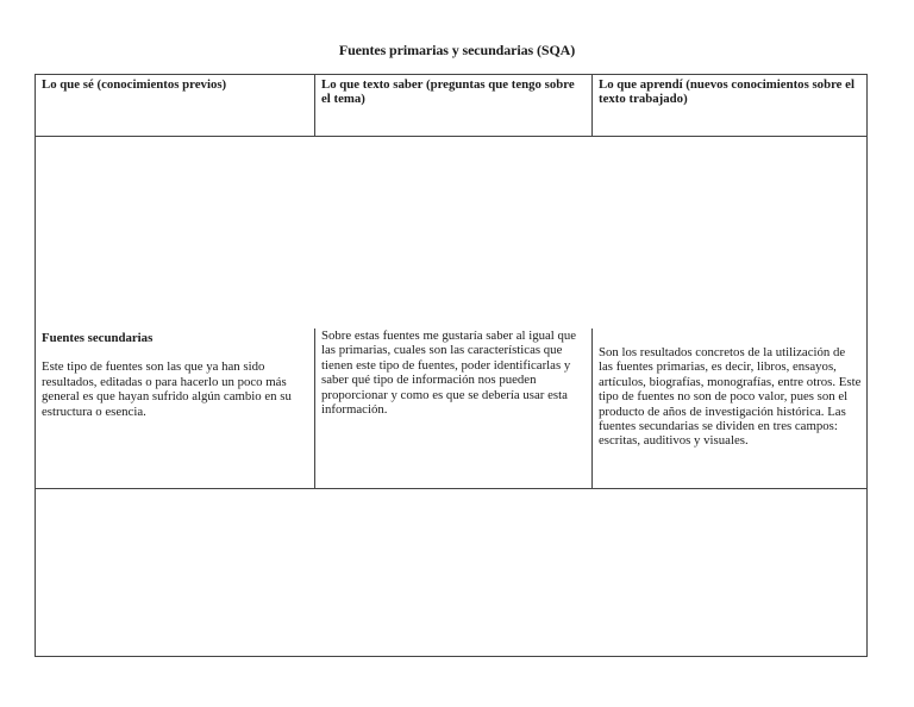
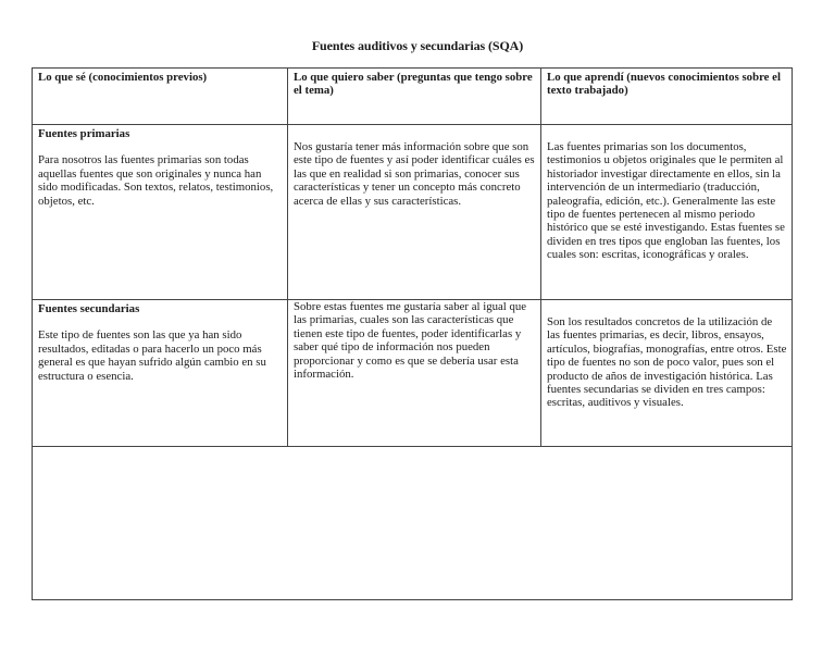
- Fuentes primarias y secundarias (SQA)
+ Fuentes auditivos y secundarias (SQA)
  Lo que sé (conocimientos previos)
- Lo que texto saber (preguntas que tengo sobre el tema)
+ Lo que quiero saber (preguntas que tengo sobre el tema)
  Lo que aprendí (nuevos conocimientos sobre el texto trabajado)
+ Fuentes primarias
+ Para nosotros las fuentes primarias son todas aquellas fuentes que son originales y nunca han sido modificadas. Son textos, relatos, testimonios, objetos, etc.
+ Nos gustaría tener más información sobre que son este tipo de fuentes y así poder identificar cuáles es las que en realidad si son primarias, conocer sus características y tener un concepto más concreto acerca de ellas y sus características.
+ Las fuentes primarias son los documentos, testimonios u objetos originales que le permiten al historiador investigar directamente en ellos, sin la intervención de un intermediario (traducción, paleografía, edición, etc.). Generalmente las este tipo de fuentes pertenecen al mismo periodo histórico que se esté investigando. Estas fuentes se dividen en tres tipos que engloban las fuentes, los cuales son: escritas, iconográficas y orales.
  Fuentes secundarias
  Este tipo de fuentes son las que ya han sido resultados, editadas o para hacerlo un poco más general es que hayan sufrido algún cambio en su estructura o esencia.
  Sobre estas fuentes me gustaría saber al igual que las primarias, cuales son las características que tienen este tipo de fuentes, poder identificarlas y saber qué tipo de información nos pueden proporcionar y como es que se debería usar esta información.
  Son los resultados concretos de la utilización de las fuentes primarias, es decir, libros, ensayos, artículos, biografías, monografías, entre otros. Este tipo de fuentes no son de poco valor, pues son el producto de años de investigación histórica. Las fuentes secundarias se dividen en tres campos: escritas, auditivos y visuales.
